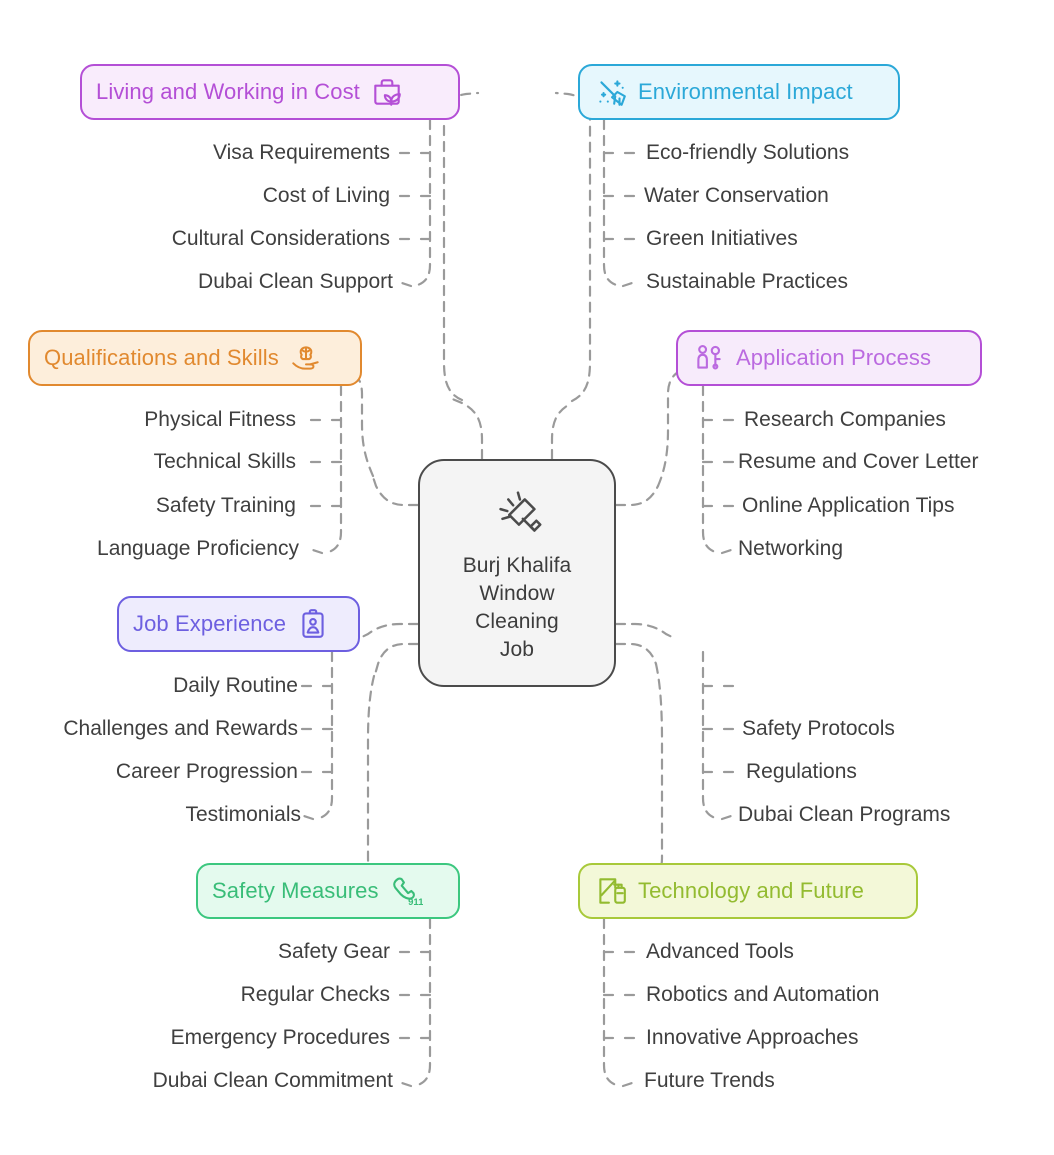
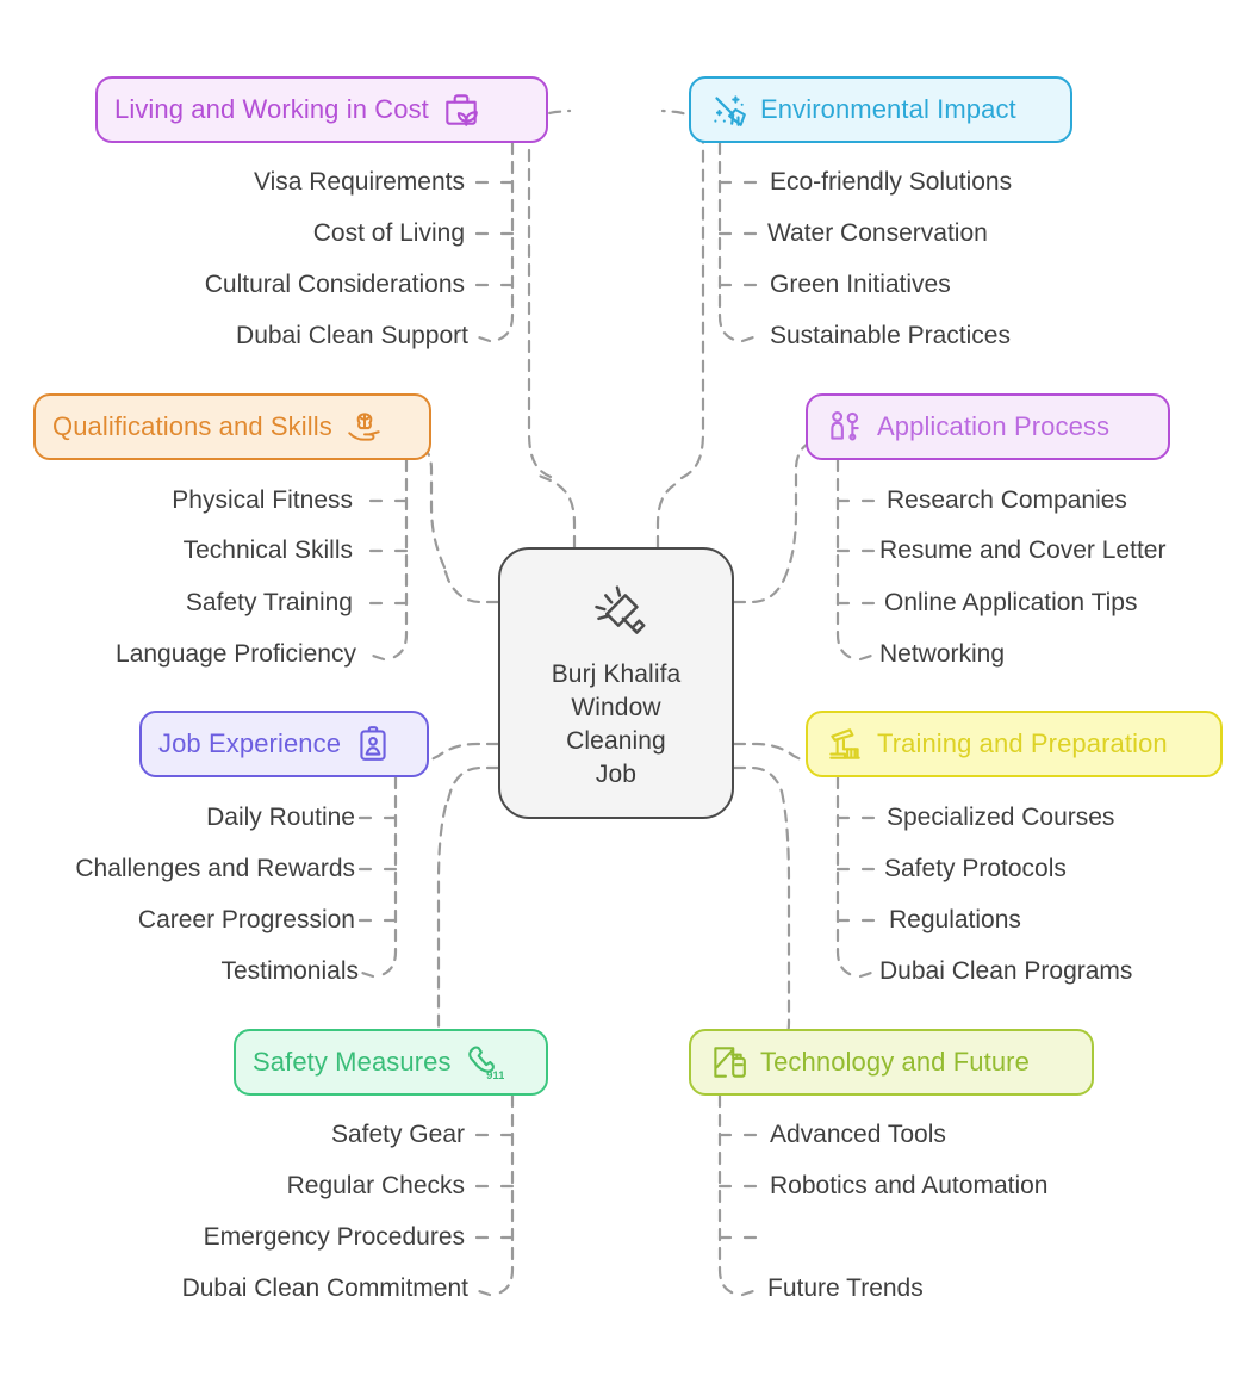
  Burj Khalifa
  Window
  Cleaning
  Job
  Living and Working in Cost
  Visa Requirements
  Cost of Living
  Cultural Considerations
  Dubai Clean Support
  Environmental Impact
  Eco-friendly Solutions
  Water Conservation
  Green Initiatives
  Sustainable Practices
  Qualifications and Skills
  Physical Fitness
  Technical Skills
  Safety Training
  Language Proficiency
  Application Process
  Research Companies
  Resume and Cover Letter
  Online Application Tips
  Networking
  Job Experience
  Daily Routine
  Challenges and Rewards
  Career Progression
  Testimonials
+ Training and Preparation
+ Specialized Courses
  Safety Protocols
  Regulations
  Dubai Clean Programs
  Safety Measures
  911
  Safety Gear
  Regular Checks
  Emergency Procedures
  Dubai Clean Commitment
  Technology and Future
  Advanced Tools
  Robotics and Automation
- Innovative Approaches
  Future Trends
